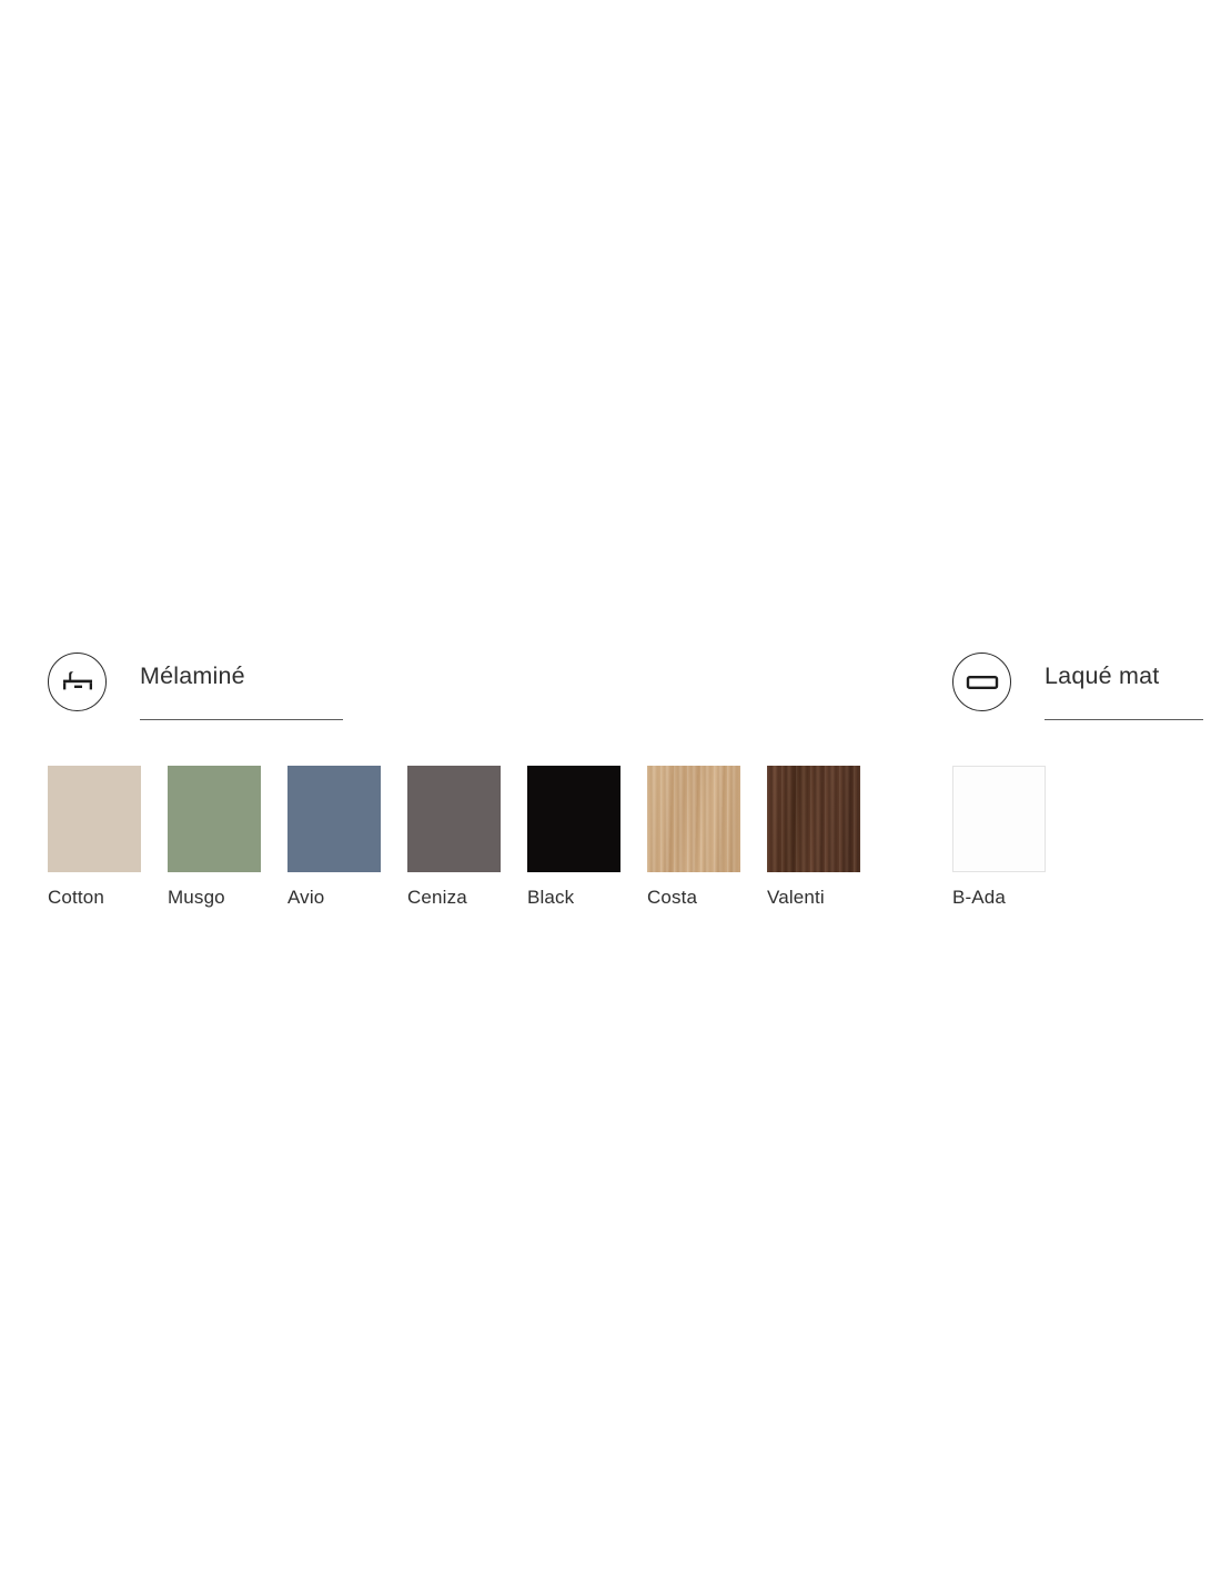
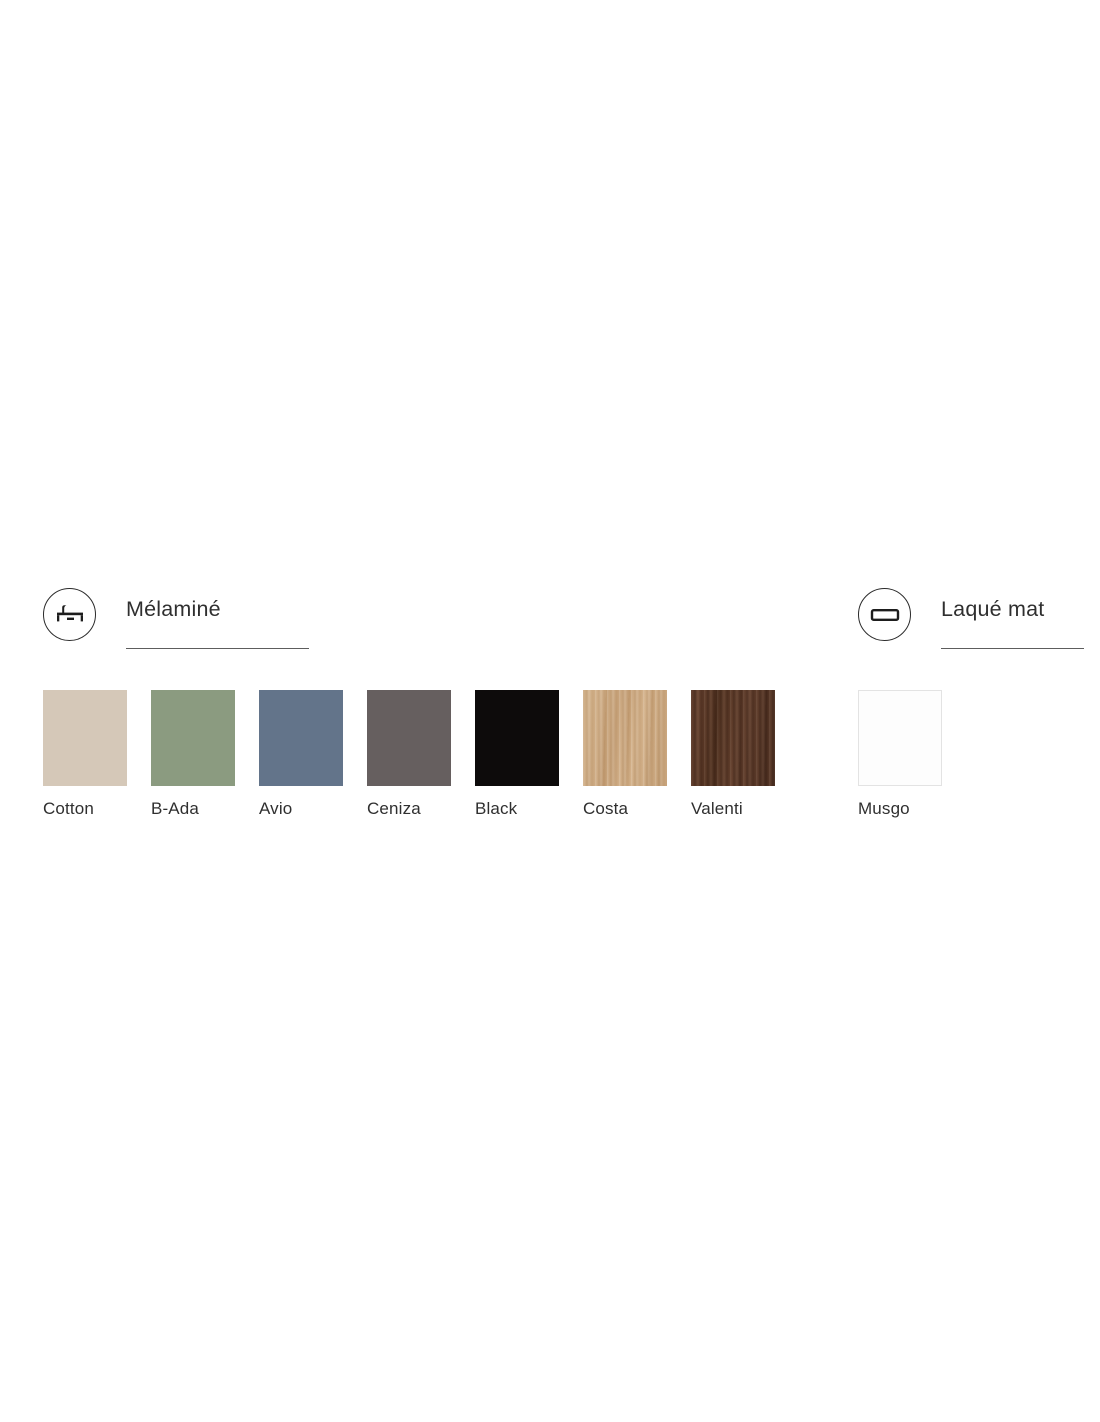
  Mélaminé
  Cotton
- Musgo
+ B-Ada
  Avio
  Ceniza
  Black
  Costa
  Valenti
  Laqué mat
- B-Ada
+ Musgo
